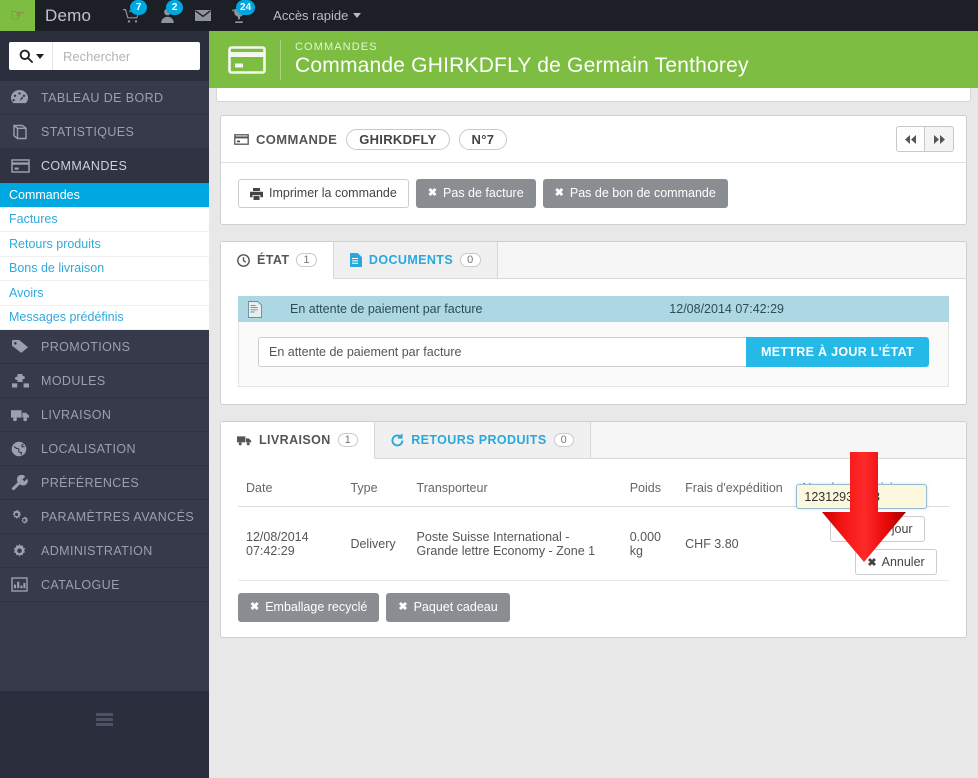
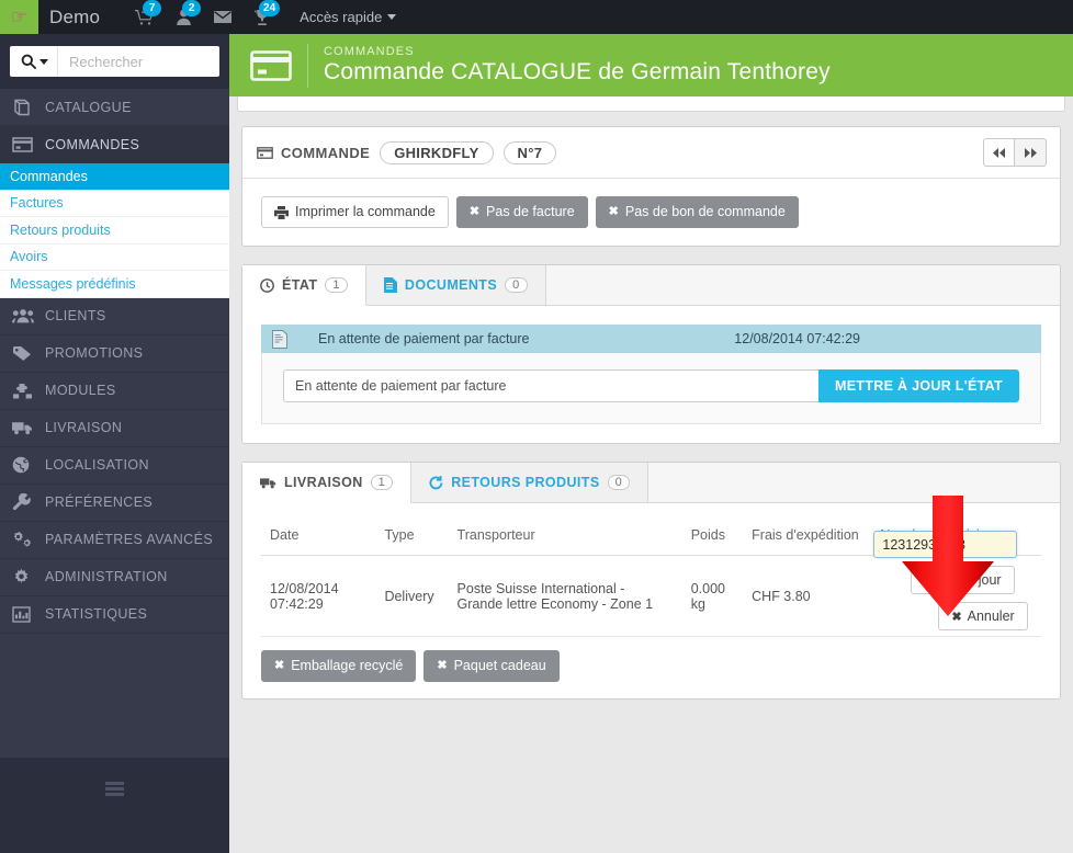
  ☞
  Demo
  7
  2
  24
  Accès rapide
  Rechercher
- TABLEAU DE BORD
- STATISTIQUES
+ CATALOGUE
  COMMANDES
  Commandes
  Factures
  Retours produits
- Bons de livraison
  Avoirs
  Messages prédéfinis
+ CLIENTS
  PROMOTIONS
  MODULES
  LIVRAISON
  LOCALISATION
  PRÉFÉRENCES
  PARAMÈTRES AVANCÉS
  ADMINISTRATION
- CATALOGUE
+ STATISTIQUES
  COMMANDES
- Commande GHIRKDFLY de Germain Tenthorey
+ Commande CATALOGUE de Germain Tenthorey
  COMMANDE
  GHIRKDFLY
  N°7
  Imprimer la commande
  ✖
  Pas de facture
  ✖
  Pas de bon de commande
  ÉTAT
  1
  DOCUMENTS
  0
  En attente de paiement par facture
  12/08/2014 07:42:29
  En attente de paiement par facture
  METTRE À JOUR L'ÉTAT
  LIVRAISON
  1
  RETOURS PRODUITS
  0
  Date	Type	Transporteur	Poids	Frais d'expédition
  12/08/2014 07:42:29	Delivery	Poste Suisse International - Grande lettre Economy - Zone 1	0.000 kg	CHF 3.80	1231293 jour ✖ Annuler
  ✖
  Emballage recyclé
  ✖
  Paquet cadeau
